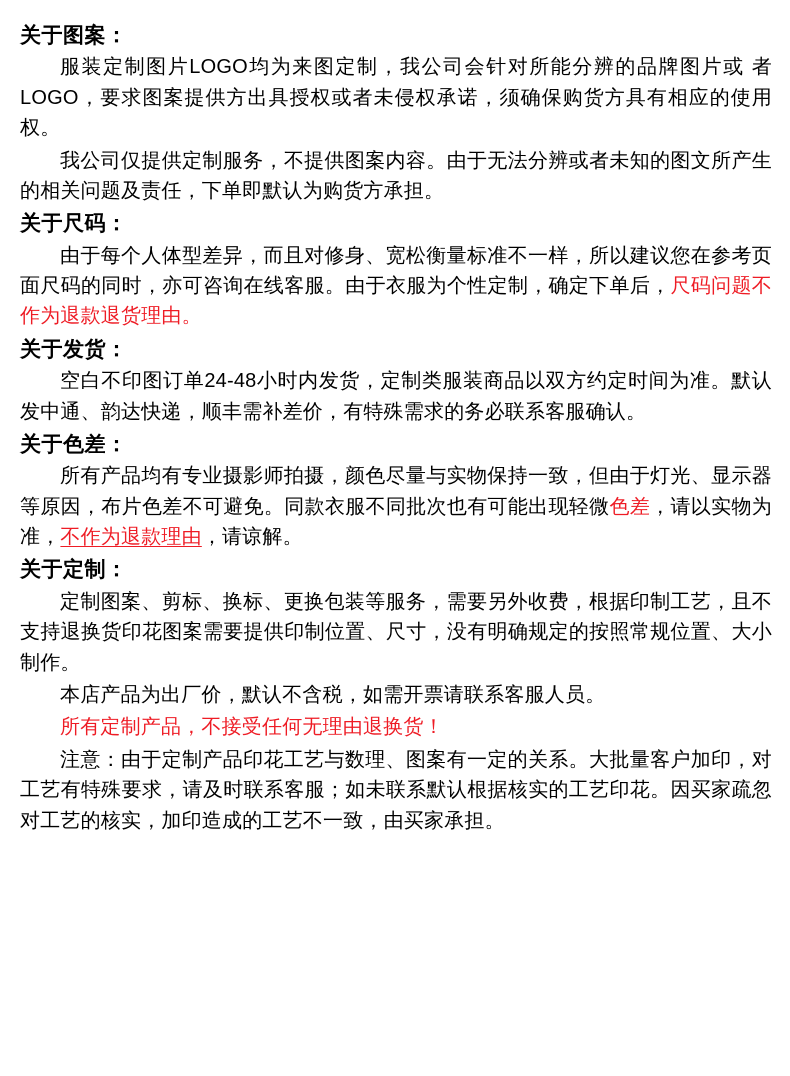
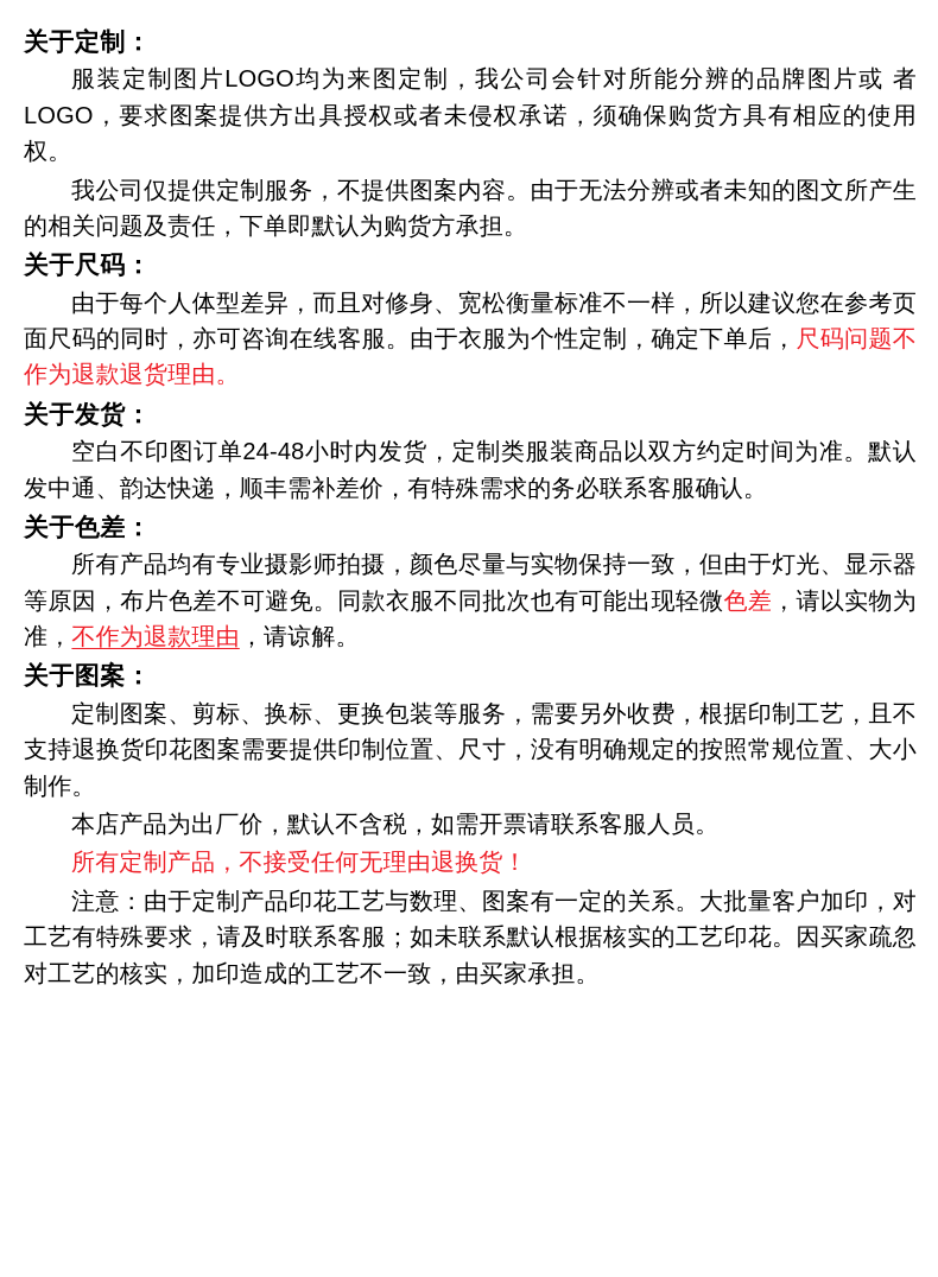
- 关于图案：
+ 关于定制：
  服装定制图片LOGO均为来图定制，我公司会针对所能分辨的品牌图片或 者LOGO，要求图案提供方出具授权或者未侵权承诺，须确保购货方具有相应的使用权。
  我公司仅提供定制服务，不提供图案内容。由于无法分辨或者未知的图文所产生的相关问题及责任，下单即默认为购货方承担。
  关于尺码：
  由于每个人体型差异，而且对修身、宽松衡量标准不一样，所以建议您在参考页面尺码的同时，亦可咨询在线客服。由于衣服为个性定制，确定下单后，尺码问题不作为退款退货理由。
  关于发货：
  空白不印图订单24-48小时内发货，定制类服装商品以双方约定时间为准。默认发中通、韵达快递，顺丰需补差价，有特殊需求的务必联系客服确认。
  关于色差：
  所有产品均有专业摄影师拍摄，颜色尽量与实物保持一致，但由于灯光、显示器等原因，布片色差不可避免。同款衣服不同批次也有可能出现轻微色差，请以实物为准，不作为退款理由，请谅解。
- 关于定制：
+ 关于图案：
  定制图案、剪标、换标、更换包装等服务，需要另外收费，根据印制工艺，且不支持退换货印花图案需要提供印制位置、尺寸，没有明确规定的按照常规位置、大小制作。
  本店产品为出厂价，默认不含税，如需开票请联系客服人员。
  所有定制产品，不接受任何无理由退换货！
  注意：由于定制产品印花工艺与数理、图案有一定的关系。大批量客户加印，对工艺有特殊要求，请及时联系客服；如未联系默认根据核实的工艺印花。因买家疏忽对工艺的核实，加印造成的工艺不一致，由买家承担。
